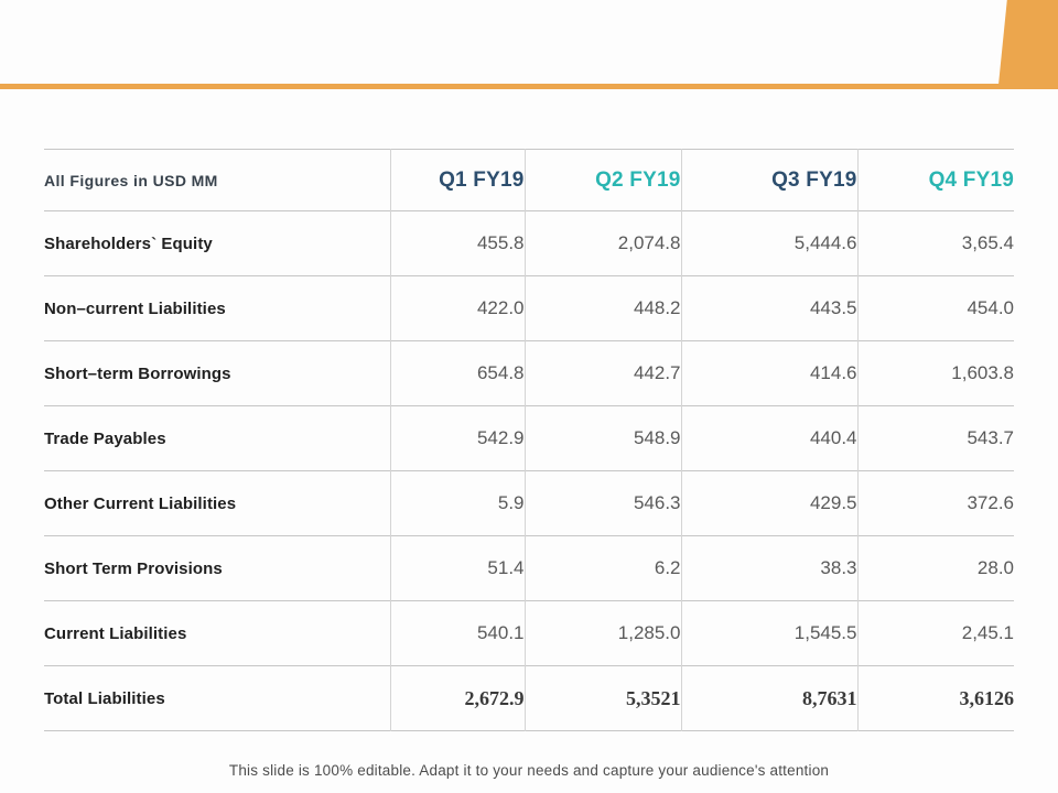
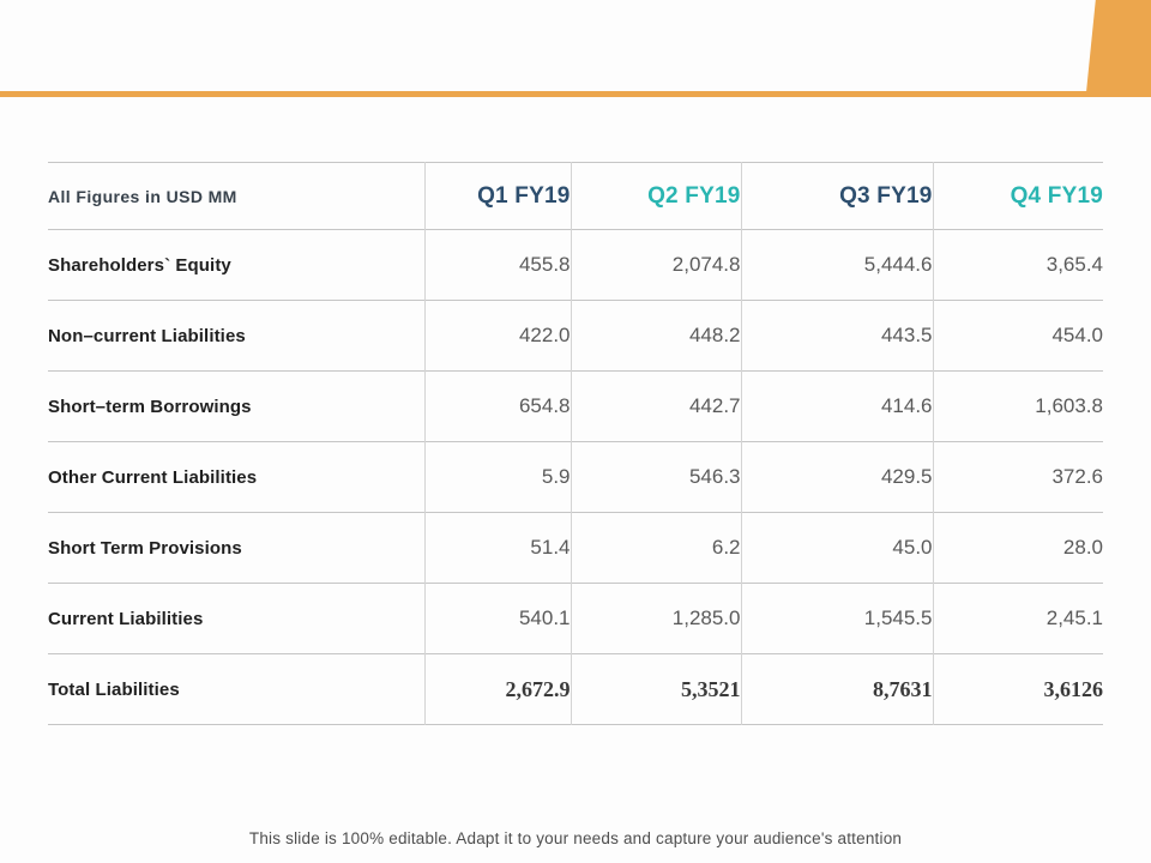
  All Figures in USD MM	Q1 FY19	Q2 FY19	Q3 FY19	Q4 FY19
  Shareholders` Equity	455.8	2,074.8	5,444.6	3,65.4
  Non–current Liabilities	422.0	448.2	443.5	454.0
  Short–term Borrowings	654.8	442.7	414.6	1,603.8
- Trade Payables	542.9	548.9	440.4	543.7
  Other Current Liabilities	5.9	546.3	429.5	372.6
- Short Term Provisions	51.4	6.2	38.3	28.0
+ Short Term Provisions	51.4	6.2	45.0	28.0
  Current Liabilities	540.1	1,285.0	1,545.5	2,45.1
  Total Liabilities	2,672.9	5,3521	8,7631	3,6126
  This slide is 100% editable. Adapt it to your needs and capture your audience's attention
